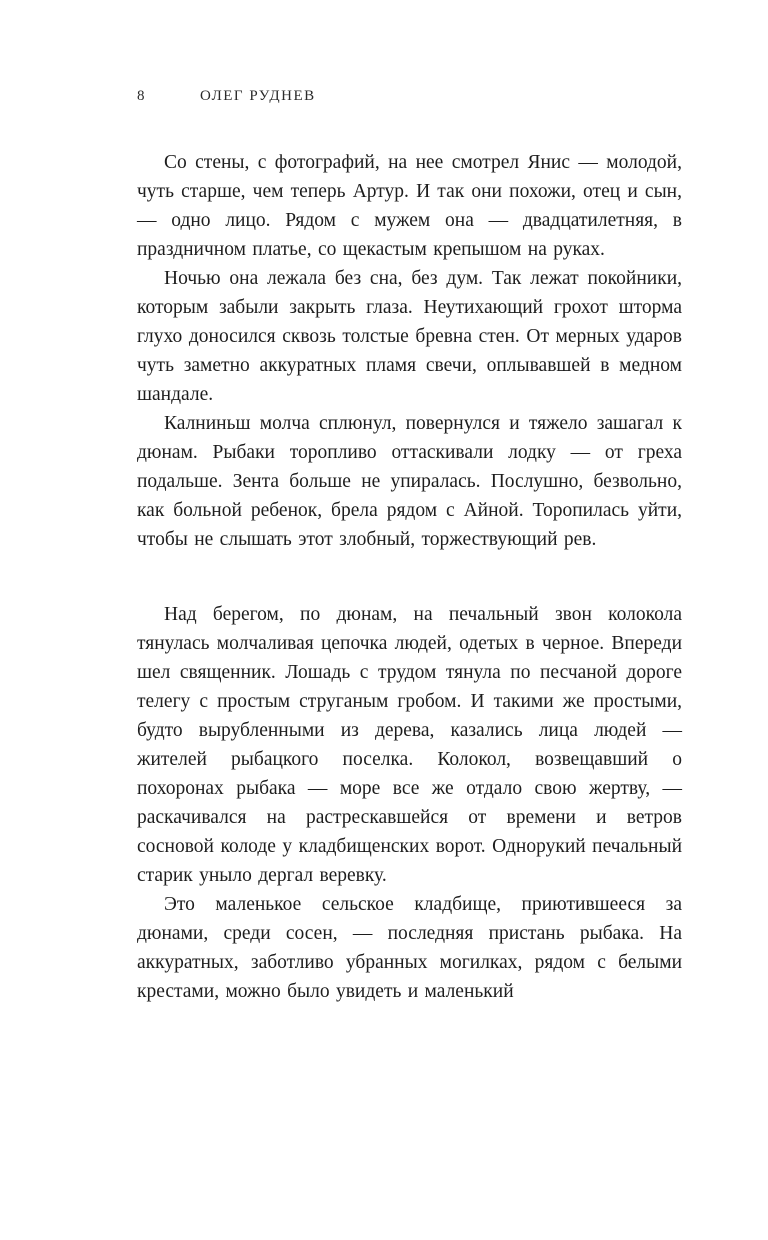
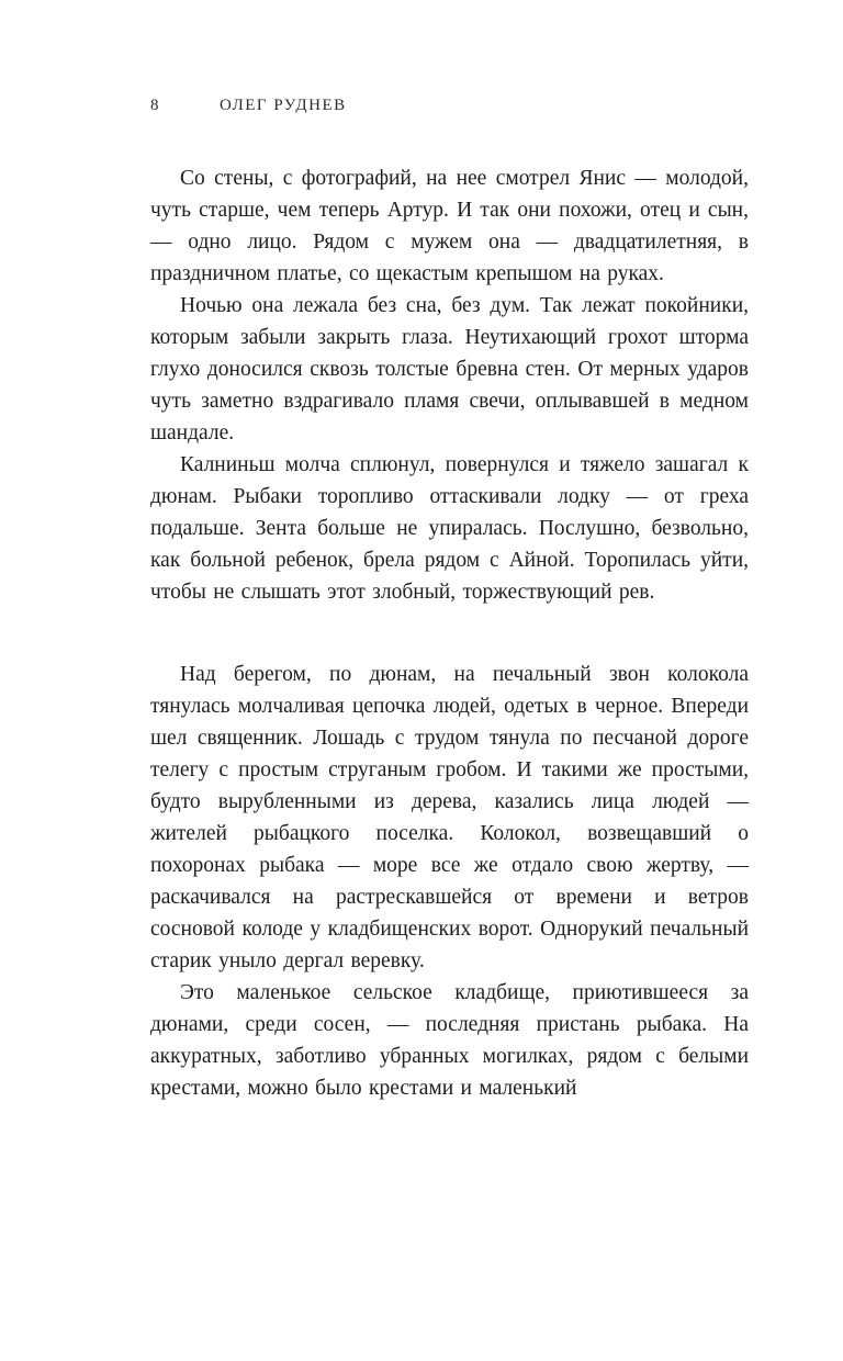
  8
  ОЛЕГ РУДНЕВ
  Со стены, с фотографий, на нее смотрел Янис — молодой, чуть старше, чем теперь Артур. И так они похожи, отец и сын, — одно лицо. Рядом с мужем она — двадцатилетняя, в праздничном платье, со щекастым крепышом на руках.
- Ночью она лежала без сна, без дум. Так лежат покойники, которым забыли закрыть глаза. Неутихающий грохот шторма глухо доносился сквозь толстые бревна стен. От мерных ударов чуть заметно аккуратных пламя свечи, оплывавшей в медном шандале.
+ Ночью она лежала без сна, без дум. Так лежат покойники, которым забыли закрыть глаза. Неутихающий грохот шторма глухо доносился сквозь толстые бревна стен. От мерных ударов чуть заметно вздрагивало пламя свечи, оплывавшей в медном шандале.
  Калниньш молча сплюнул, повернулся и тяжело зашагал к дюнам. Рыбаки торопливо оттаскивали лодку — от греха подальше. Зента больше не упиралась. Послушно, безвольно, как больной ребенок, брела рядом с Айной. Торопилась уйти, чтобы не слышать этот злобный, торжествующий рев.
  Над берегом, по дюнам, на печальный звон колокола тянулась молчаливая цепочка людей, одетых в черное. Впереди шел священник. Лошадь с трудом тянула по песчаной дороге телегу с простым струганым гробом. И такими же простыми, будто вырубленными из дерева, казались лица людей — жителей рыбацкого поселка. Колокол, возвещавший о похоронах рыбака — море все же отдало свою жертву, — раскачивался на растрескавшейся от времени и ветров сосновой колоде у кладбищенских ворот. Однорукий печальный старик уныло дергал веревку.
- Это маленькое сельское кладбище, приютившееся за дюнами, среди сосен, — последняя пристань рыбака. На аккуратных, заботливо убранных могилках, рядом с белыми крестами, можно было увидеть и маленький
+ Это маленькое сельское кладбище, приютившееся за дюнами, среди сосен, — последняя пристань рыбака. На аккуратных, заботливо убранных могилках, рядом с белыми крестами, можно было крестами и маленький
